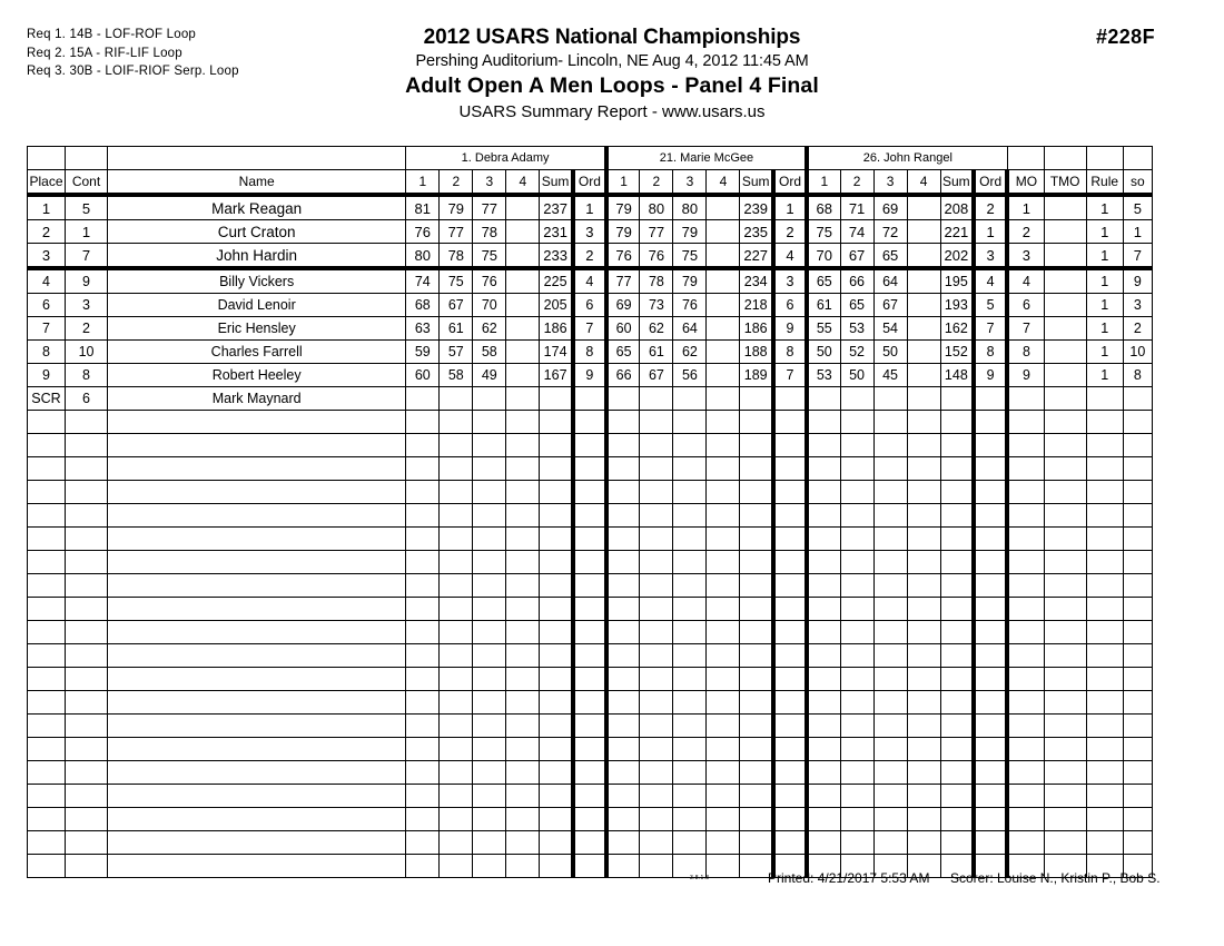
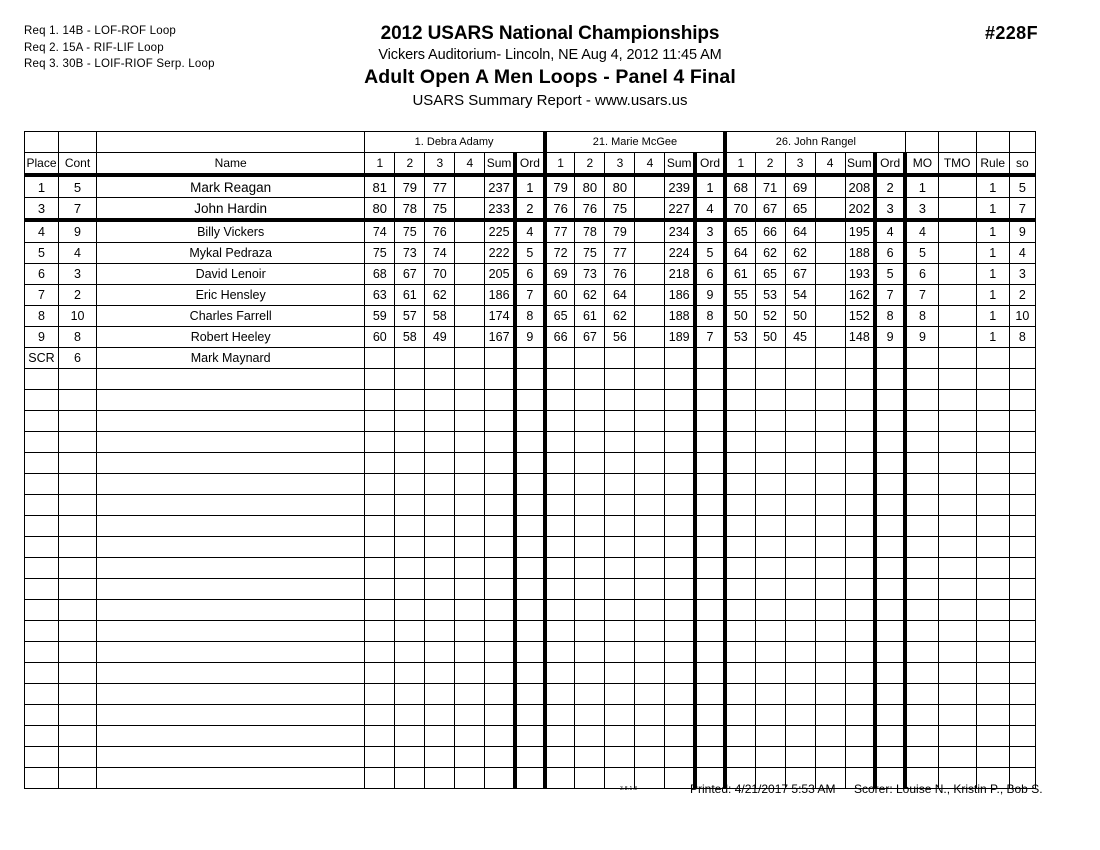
  Req 1. 14B - LOF-ROF Loop
  Req 2. 15A - RIF-LIF Loop
  Req 3. 30B - LOIF-RIOF Serp. Loop
  2012 USARS National Championships
- Pershing Auditorium- Lincoln, NE Aug 4, 2012 11:45 AM
+ Vickers Auditorium- Lincoln, NE Aug 4, 2012 11:45 AM
  Adult Open A Men Loops - Panel 4 Final
  USARS Summary Report - www.usars.us
  #228F
  			1. Debra Adamy	21. Marie McGee	26. John Rangel
  Place	Cont	Name	1	2	3	4	Sum	Ord	1	2	3	4	Sum	Ord	1	2	3	4	Sum	Ord	MO	TMO	Rule	so
  1	5	Mark Reagan	81	79	77		237	1	79	80	80		239	1	68	71	69		208	2	1		1	5
- 2	1	Curt Craton	76	77	78		231	3	79	77	79		235	2	75	74	72		221	1	2		1	1
  3	7	John Hardin	80	78	75		233	2	76	76	75		227	4	70	67	65		202	3	3		1	7
  4	9	Billy Vickers	74	75	76		225	4	77	78	79		234	3	65	66	64		195	4	4		1	9
+ 5	4	Mykal Pedraza	75	73	74		222	5	72	75	77		224	5	64	62	62		188	6	5		1	4
  6	3	David Lenoir	68	67	70		205	6	69	73	76		218	6	61	65	67		193	5	6		1	3
  7	2	Eric Hensley	63	61	62		186	7	60	62	64		186	9	55	53	54		162	7	7		1	2
  8	10	Charles Farrell	59	57	58		174	8	65	61	62		188	8	50	52	50		152	8	8		1	10
  9	8	Robert Heeley	60	58	49		167	9	66	67	56		189	7	53	50	45		148	9	9		1	8
  SCR	6	Mark Maynard
  Printed: 4/21/2017 5:53 AM
  Scorer: Louise N., Kristin P., Bob S.
